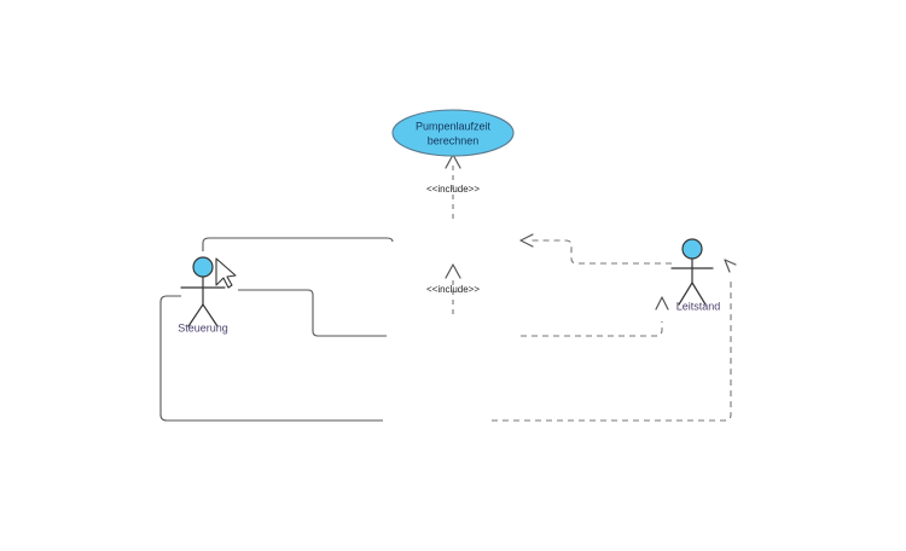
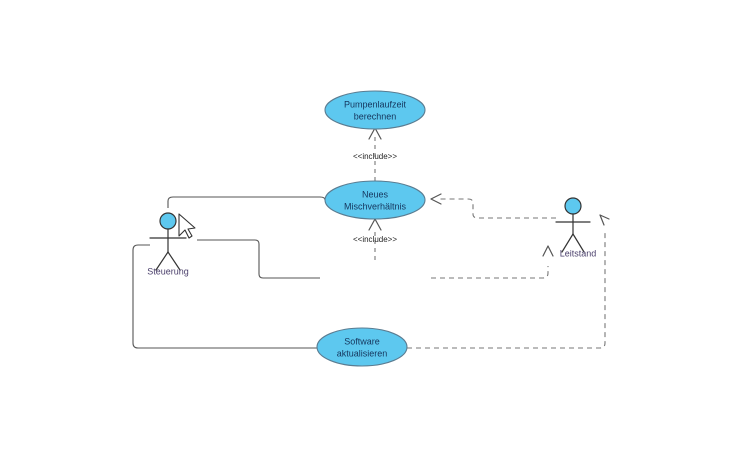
  Pumpenlaufzeit
  berechnen
+ Neues
+ Mischverhältnis
+ Software
+ aktualisieren
  <<include>>
  <<include>>
  Steuerung
  Leitstand
